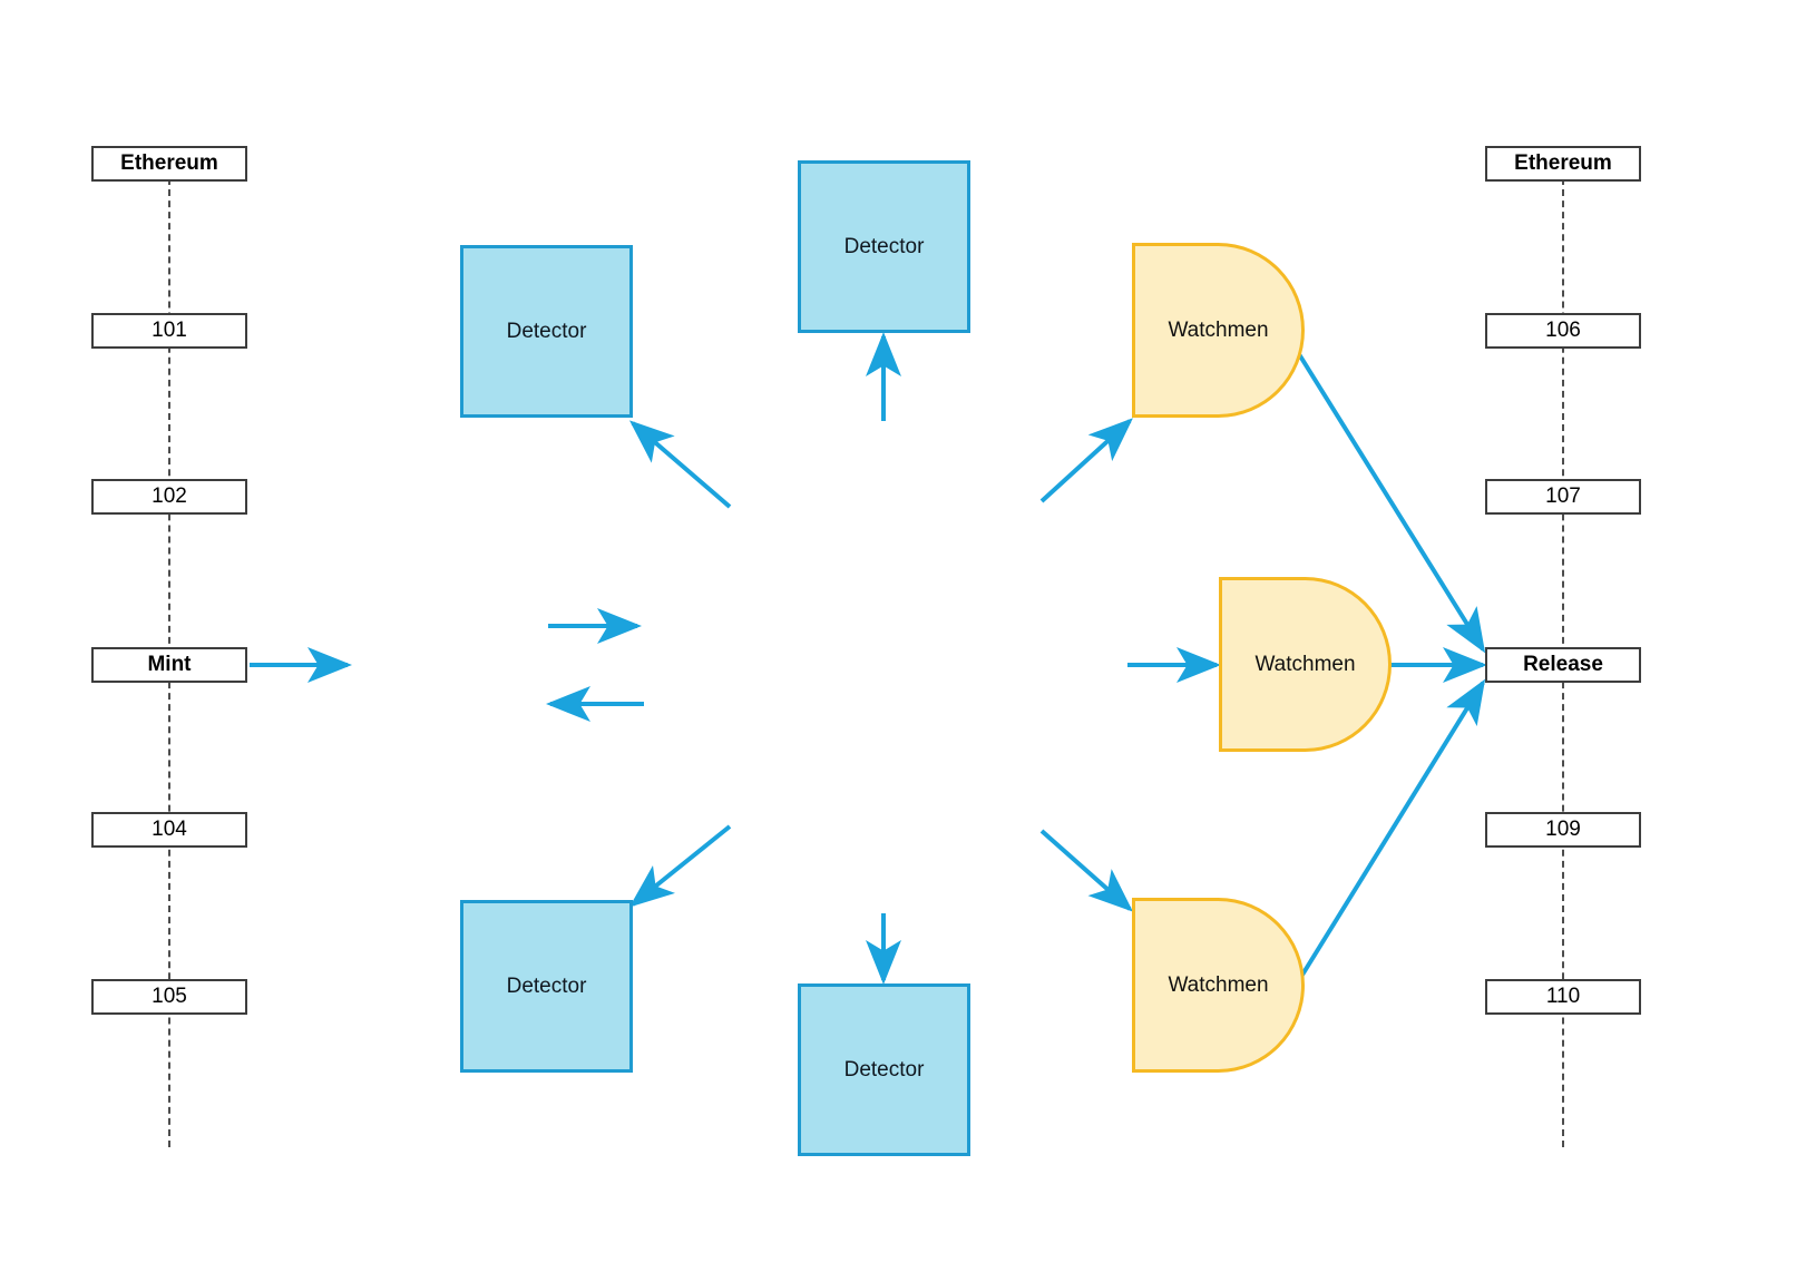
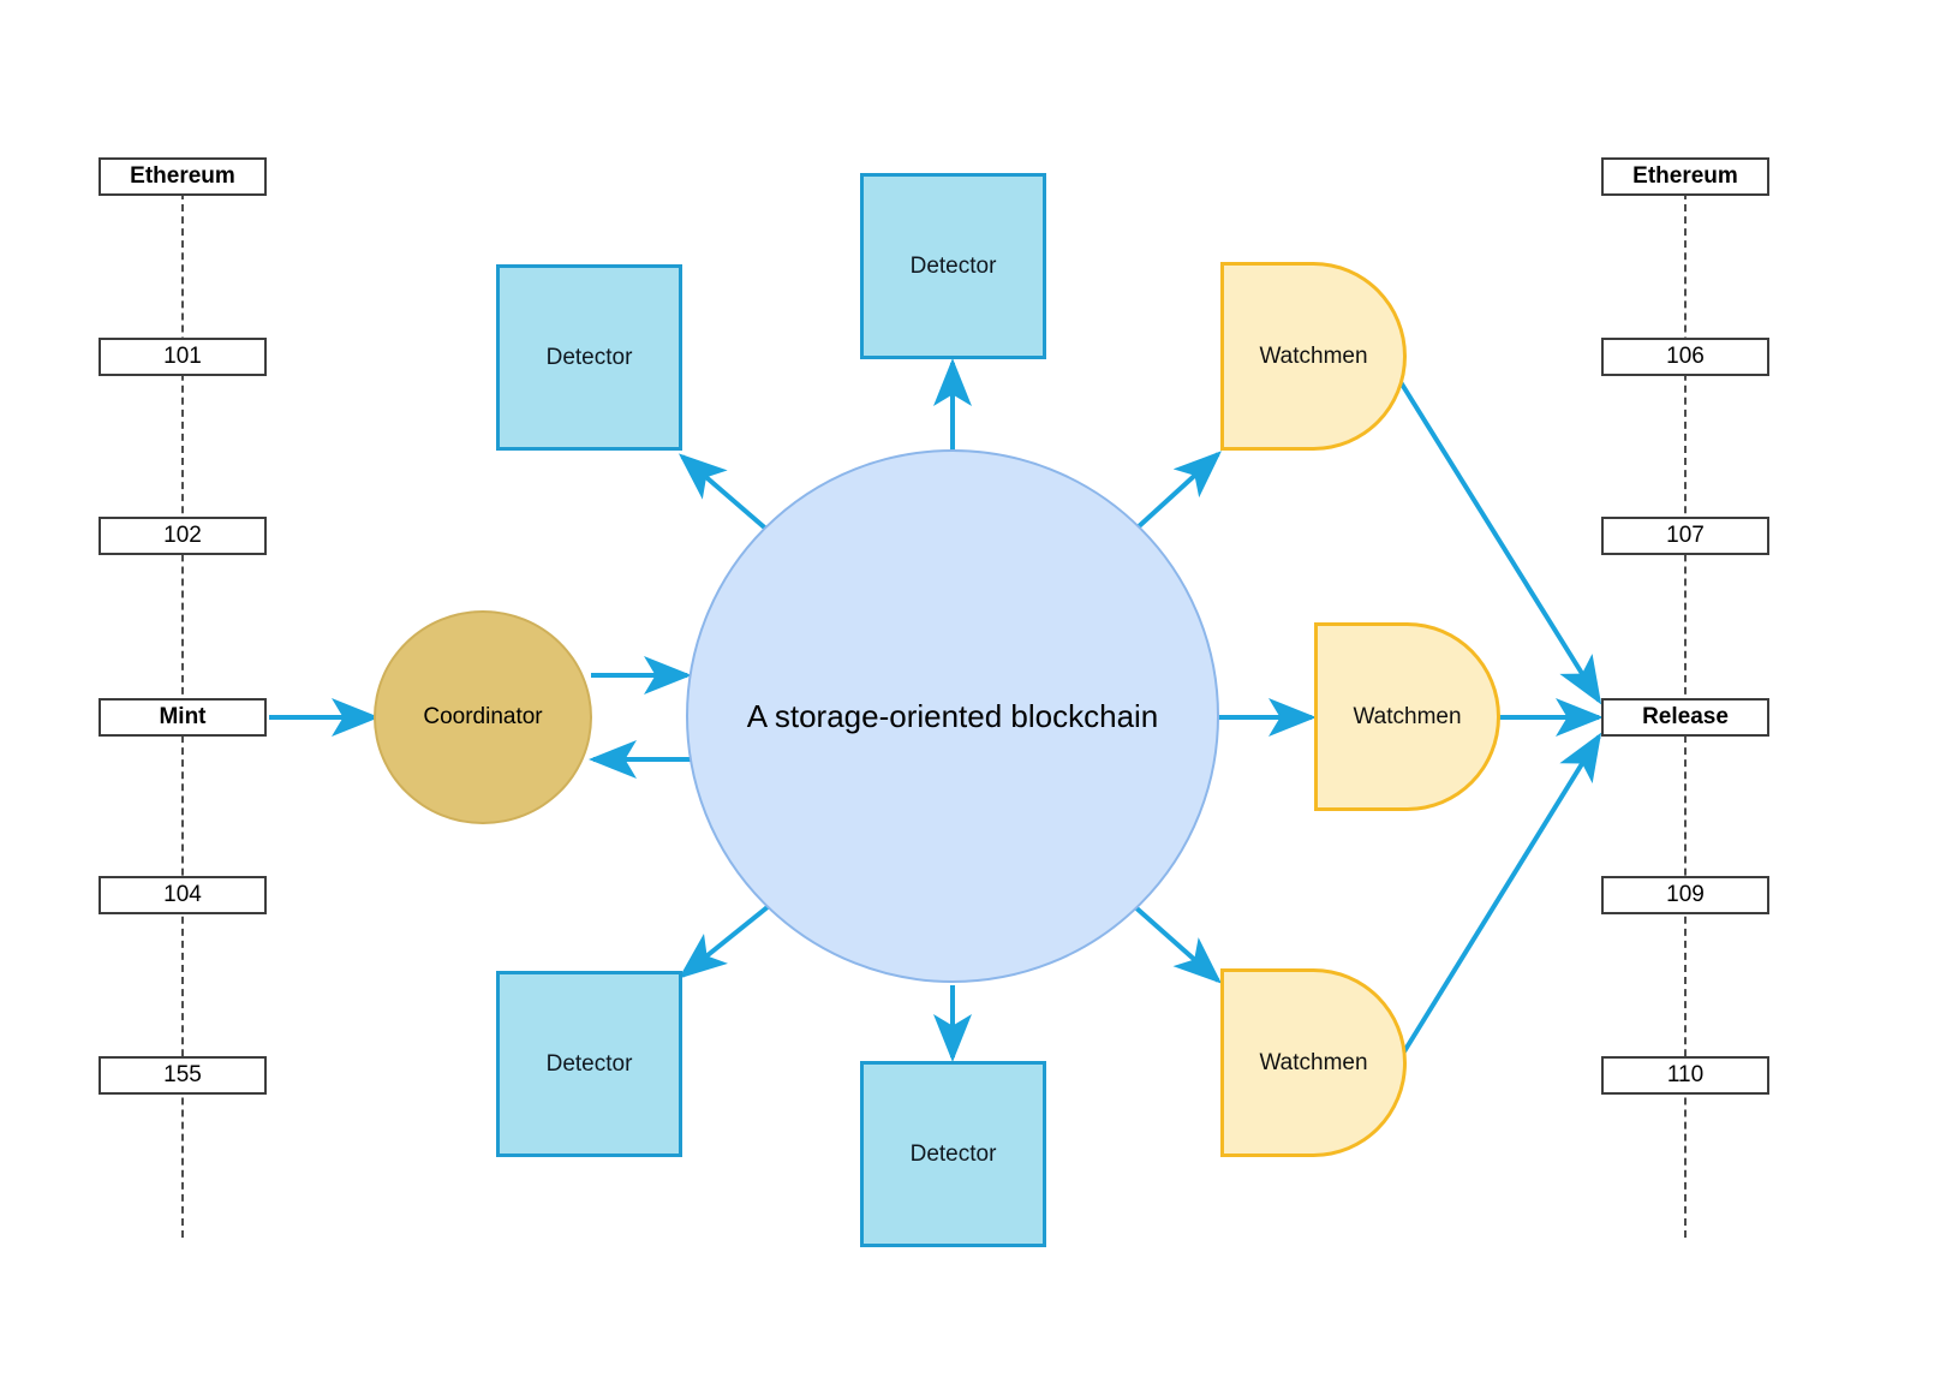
  Ethereum
  101
  102
  Mint
  104
- 105
+ 155
  Ethereum
  106
  107
  Release
  109
  110
+ A storage-oriented blockchain
+ Coordinator
  Detector
  Detector
  Detector
  Detector
  Watchmen
  Watchmen
  Watchmen
